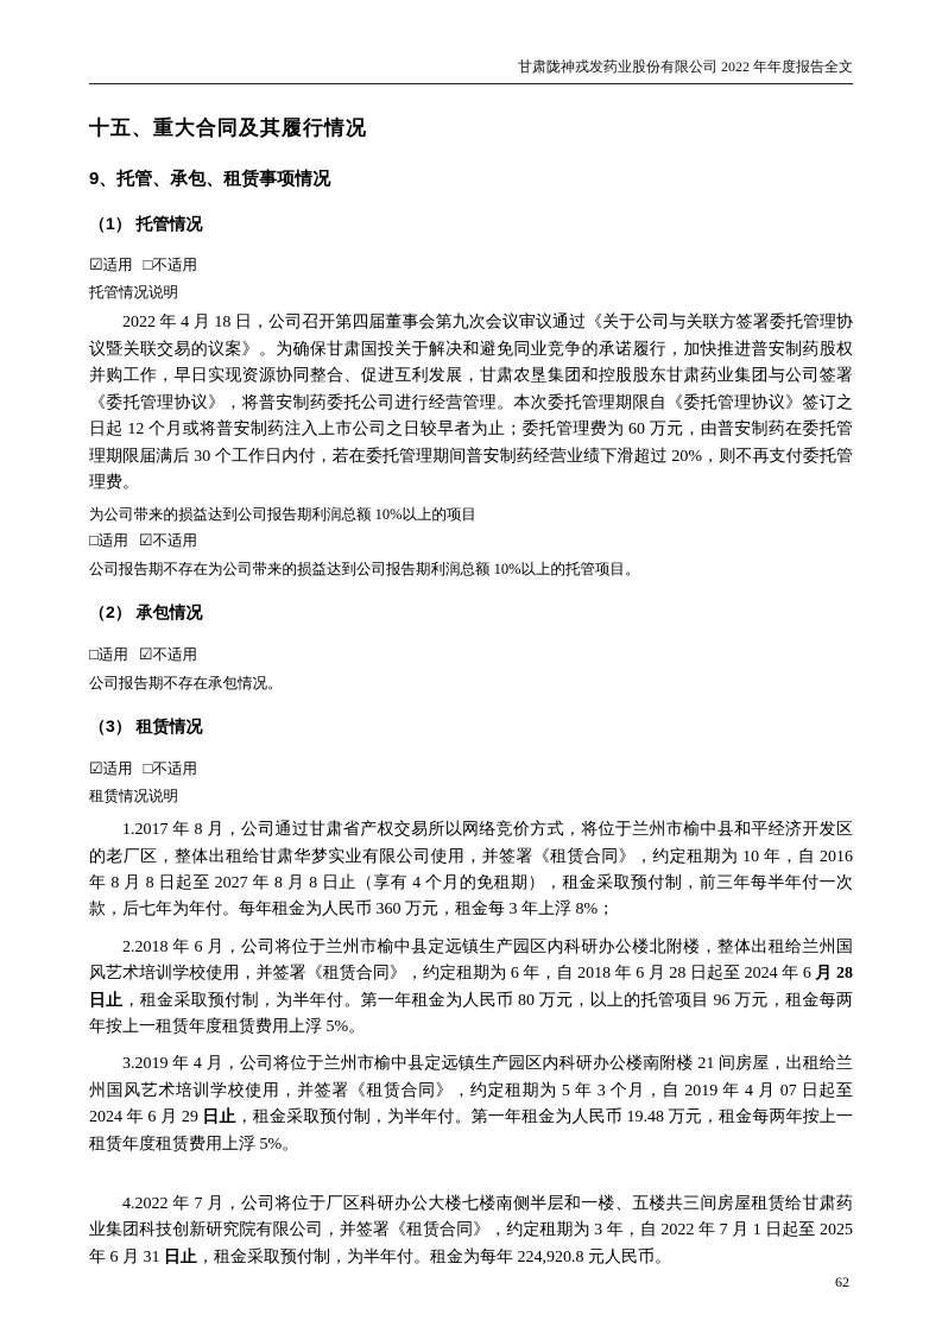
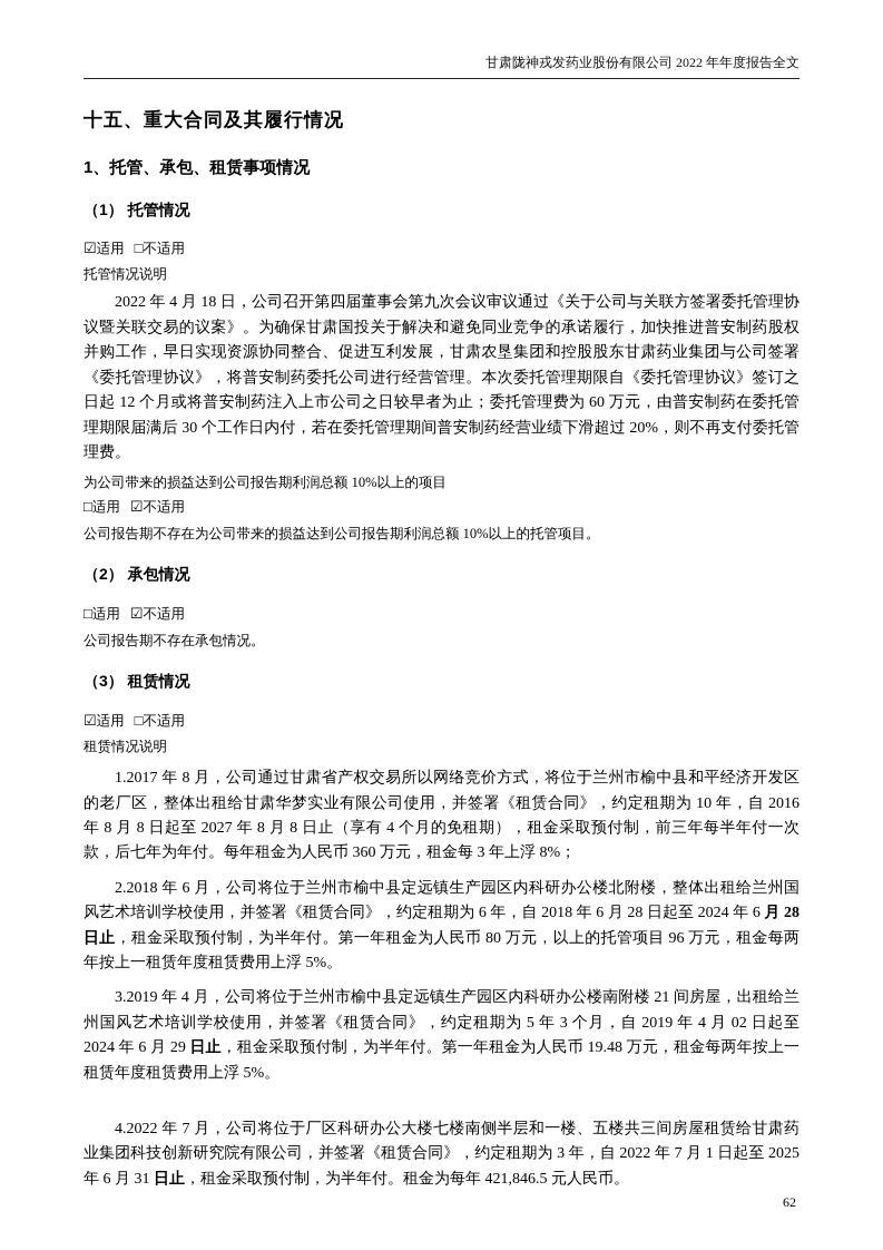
  甘肃陇神戎发药业股份有限公司 2022 年年度报告全文
  十五、重大合同及其履行情况
- 9、托管、承包、租赁事项情况
+ 1、托管、承包、租赁事项情况
  （1） 托管情况
  ☑适用 □不适用
  托管情况说明
  2022 年 4 月 18 日，公司召开第四届董事会第九次会议审议通过《关于公司与关联方签署委托管理协议暨关联交易的议案》。为确保甘肃国投关于解决和避免同业竞争的承诺履行，加快推进普安制药股权并购工作，早日实现资源协同整合、促进互利发展，甘肃农垦集团和控股股东甘肃药业集团与公司签署《委托管理协议》，将普安制药委托公司进行经营管理。本次委托管理期限自《委托管理协议》签订之日起 12 个月或将普安制药注入上市公司之日较早者为止；委托管理费为 60 万元，由普安制药在委托管理期限届满后 30 个工作日内付，若在委托管理期间普安制药经营业绩下滑超过 20%，则不再支付委托管理费。
  为公司带来的损益达到公司报告期利润总额 10%以上的项目
  □适用 ☑不适用
  公司报告期不存在为公司带来的损益达到公司报告期利润总额 10%以上的托管项目。
  （2） 承包情况
  □适用 ☑不适用
  公司报告期不存在承包情况。
  （3） 租赁情况
  ☑适用 □不适用
  租赁情况说明
  1.2017 年 8 月，公司通过甘肃省产权交易所以网络竞价方式，将位于兰州市榆中县和平经济开发区的老厂区，整体出租给甘肃华梦实业有限公司使用，并签署《租赁合同》，约定租期为 10 年，自 2016 年 8 月 8 日起至 2027 年 8 月 8 日止（享有 4 个月的免租期），租金采取预付制，前三年每半年付一次款，后七年为年付。每年租金为人民币 360 万元，租金每 3 年上浮 8%；
  2.2018 年 6 月，公司将位于兰州市榆中县定远镇生产园区内科研办公楼北附楼，整体出租给兰州国风艺术培训学校使用，并签署《租赁合同》，约定租期为 6 年，自 2018 年 6 月 28 日起至 2024 年 6 月 28 日止，租金采取预付制，为半年付。第一年租金为人民币 80 万元，以上的托管项目 96 万元，租金每两年按上一租赁年度租赁费用上浮 5%。
- 3.2019 年 4 月，公司将位于兰州市榆中县定远镇生产园区内科研办公楼南附楼 21 间房屋，出租给兰州国风艺术培训学校使用，并签署《租赁合同》，约定租期为 5 年 3 个月，自 2019 年 4 月 07 日起至 2024 年 6 月 29 日止，租金采取预付制，为半年付。第一年租金为人民币 19.48 万元，租金每两年按上一租赁年度租赁费用上浮 5%。
+ 3.2019 年 4 月，公司将位于兰州市榆中县定远镇生产园区内科研办公楼南附楼 21 间房屋，出租给兰州国风艺术培训学校使用，并签署《租赁合同》，约定租期为 5 年 3 个月，自 2019 年 4 月 02 日起至 2024 年 6 月 29 日止，租金采取预付制，为半年付。第一年租金为人民币 19.48 万元，租金每两年按上一租赁年度租赁费用上浮 5%。
- 4.2022 年 7 月，公司将位于厂区科研办公大楼七楼南侧半层和一楼、五楼共三间房屋租赁给甘肃药业集团科技创新研究院有限公司，并签署《租赁合同》，约定租期为 3 年，自 2022 年 7 月 1 日起至 2025 年 6 月 31 日止，租金采取预付制，为半年付。租金为每年 224,920.8 元人民币。
+ 4.2022 年 7 月，公司将位于厂区科研办公大楼七楼南侧半层和一楼、五楼共三间房屋租赁给甘肃药业集团科技创新研究院有限公司，并签署《租赁合同》，约定租期为 3 年，自 2022 年 7 月 1 日起至 2025 年 6 月 31 日止，租金采取预付制，为半年付。租金为每年 421,846.5 元人民币。
  62
